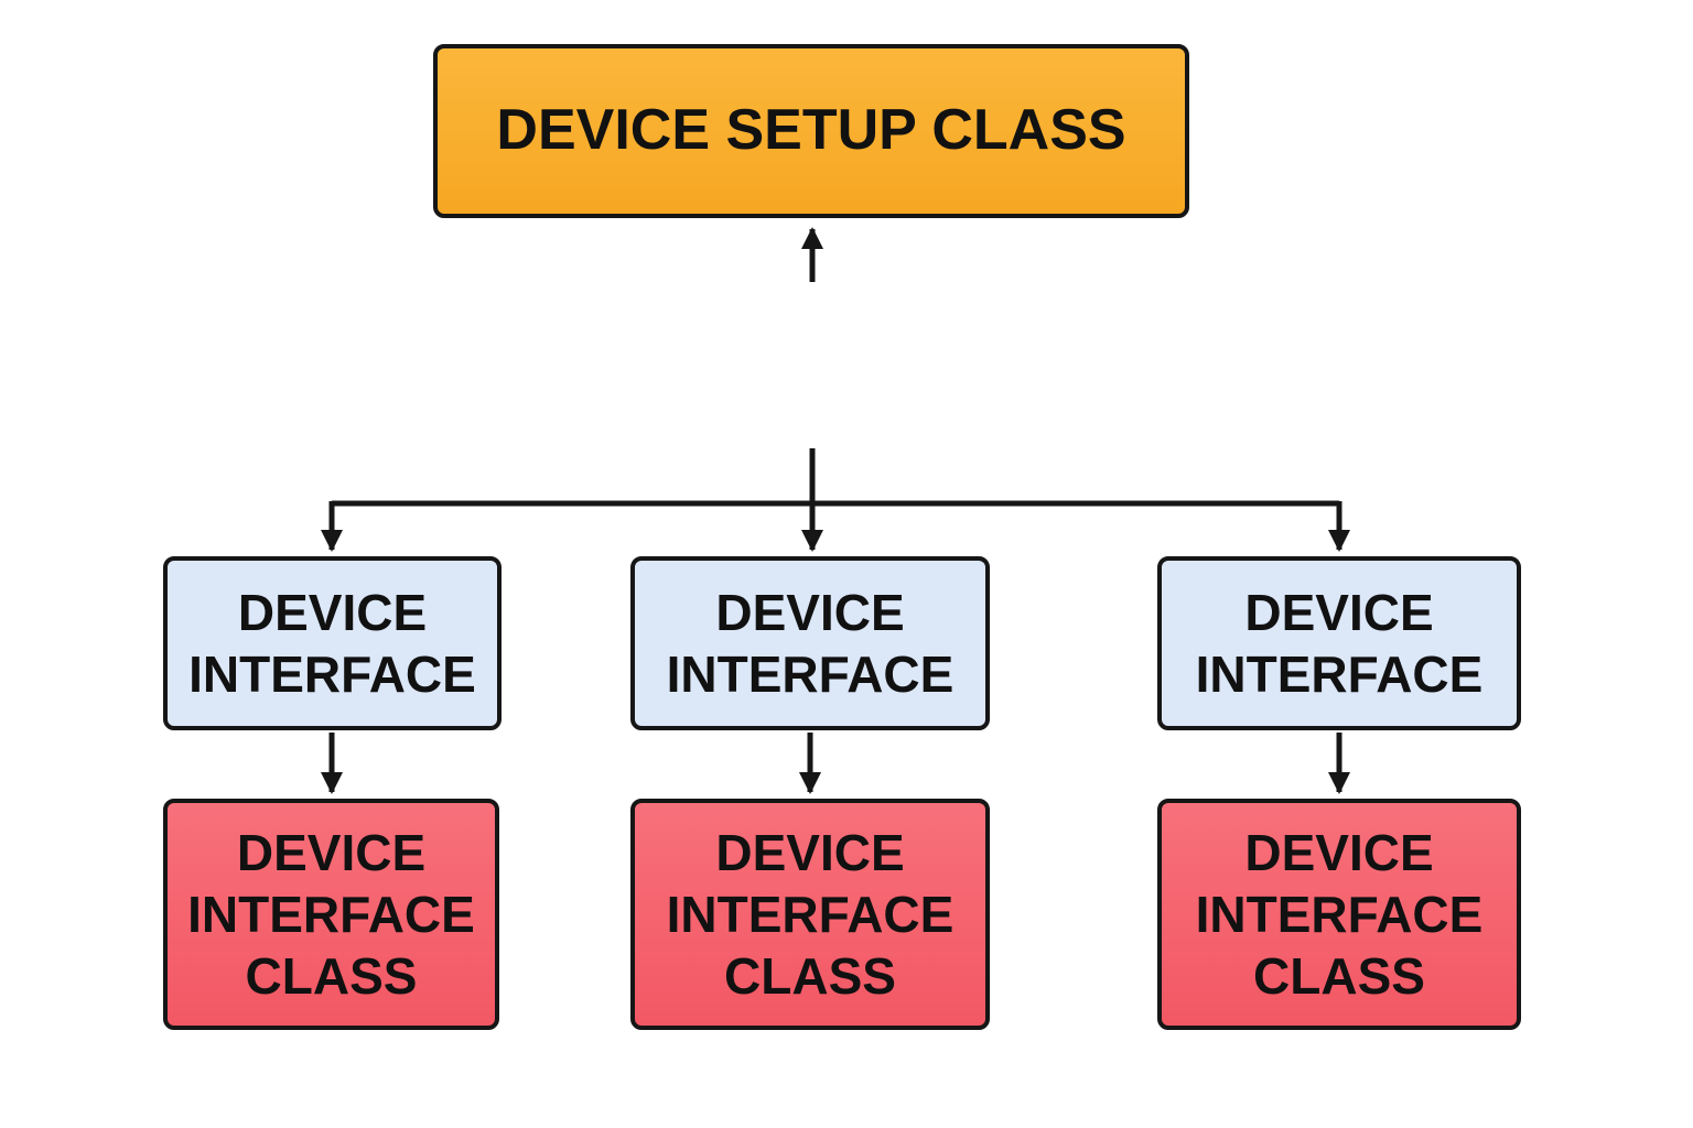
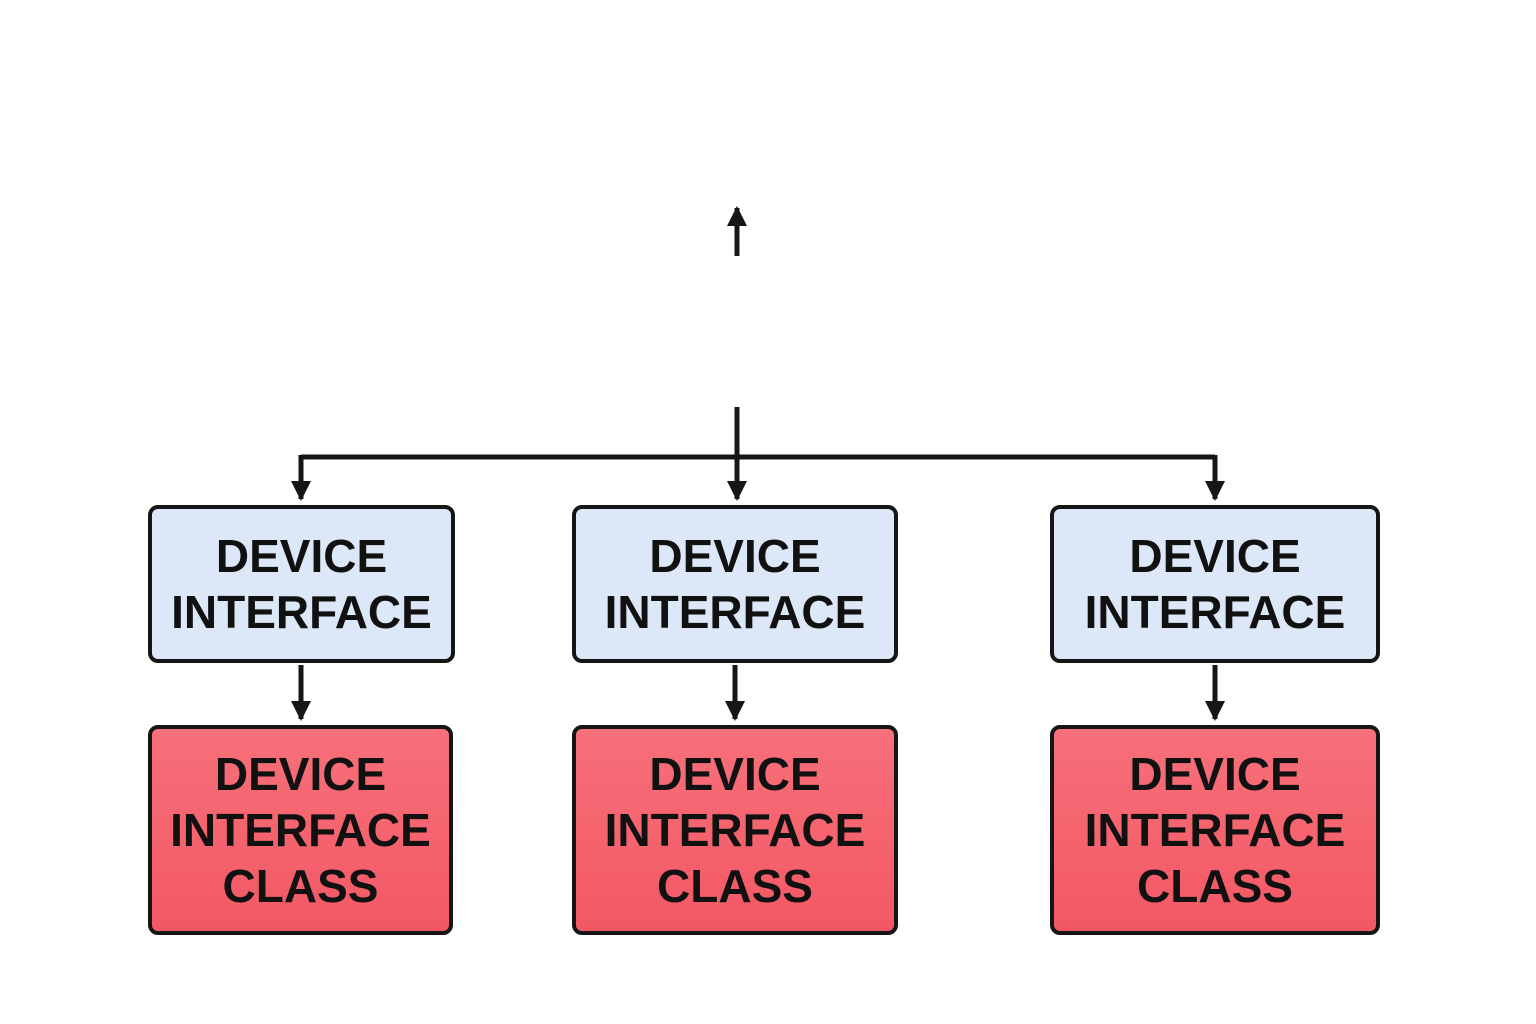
- DEVICE SETUP CLASS
  DEVICE INTERFACE
  DEVICE INTERFACE
  DEVICE INTERFACE
  DEVICE INTERFACE CLASS
  DEVICE INTERFACE CLASS
  DEVICE INTERFACE CLASS
